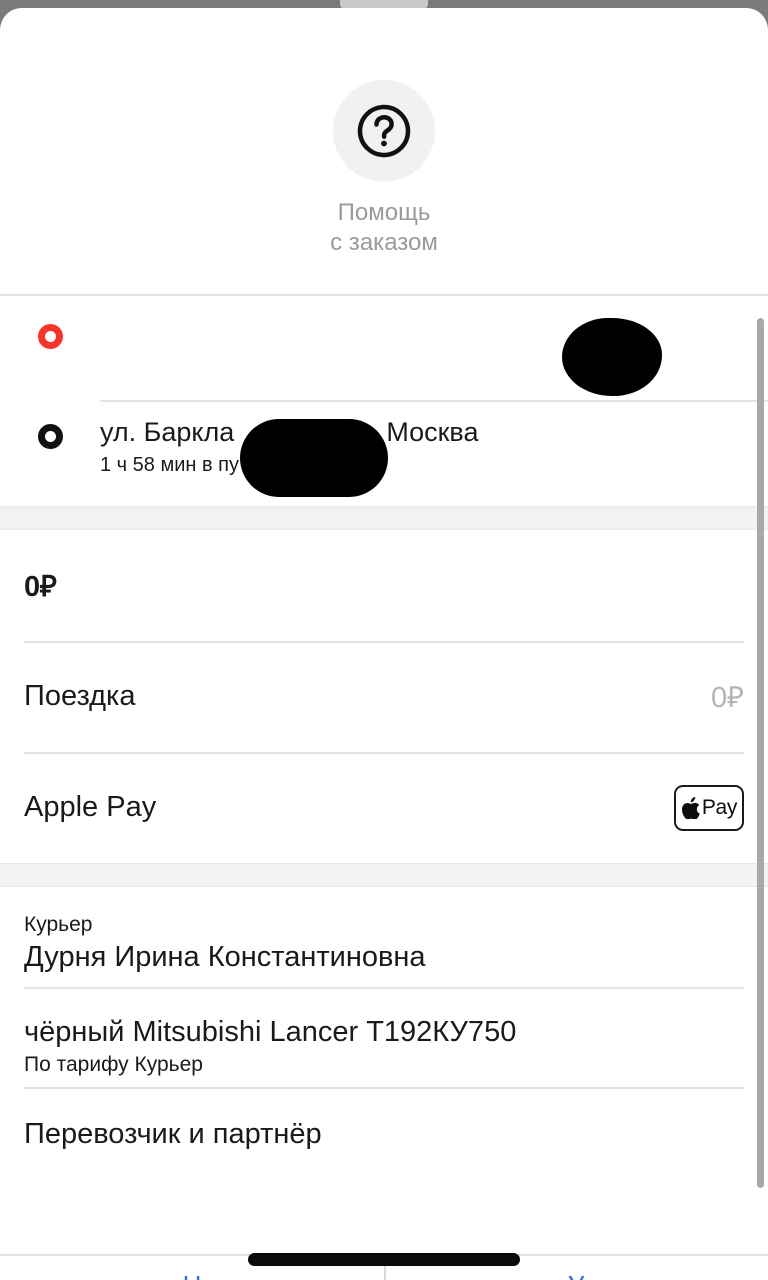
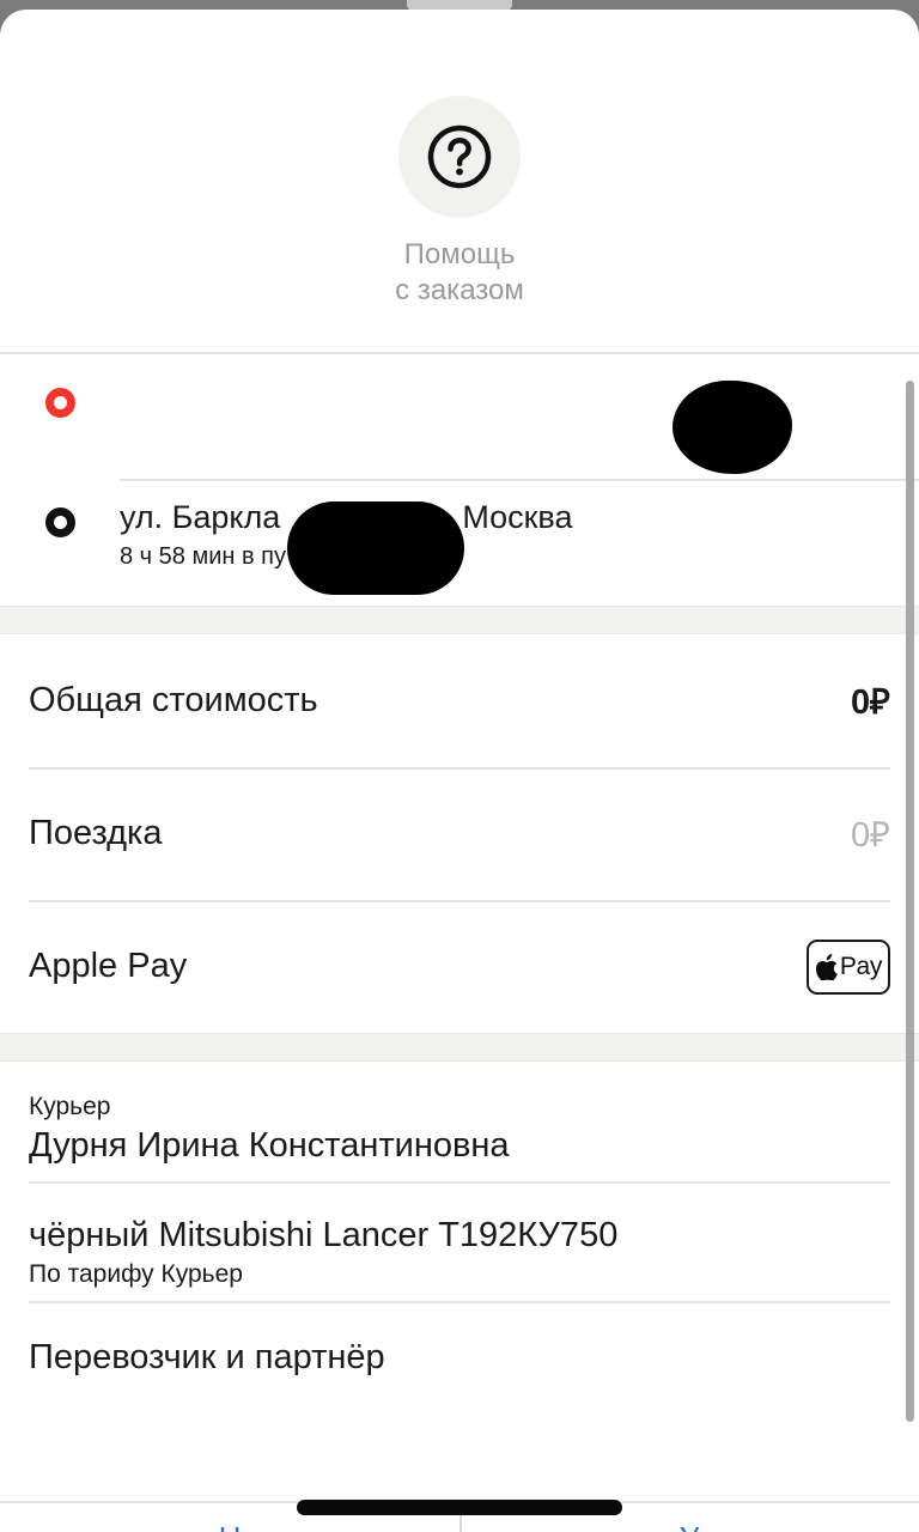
  Помощь
  с заказом
  ул. Баркла Москва
- 1 ч 58 мин в пу
+ 8 ч 58 мин в пу
+ Общая стоимость
  0₽
  Поездка
  0₽
  Apple Pay
  Pay
  Курьер
  Дурня Ирина Константиновна
  чёрный Mitsubishi Lancer Т192КУ750
  По тарифу Курьер
  Перевозчик и партнёр
